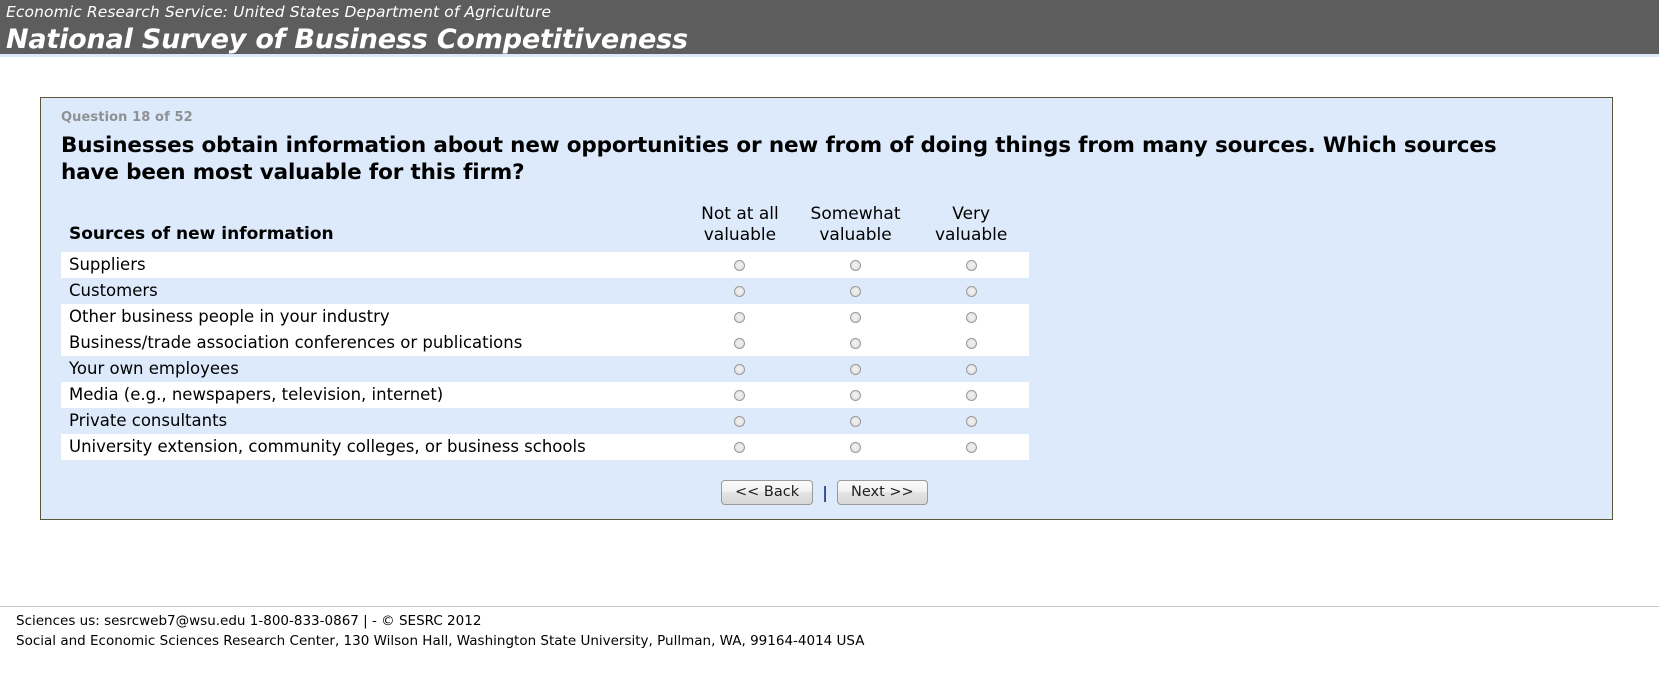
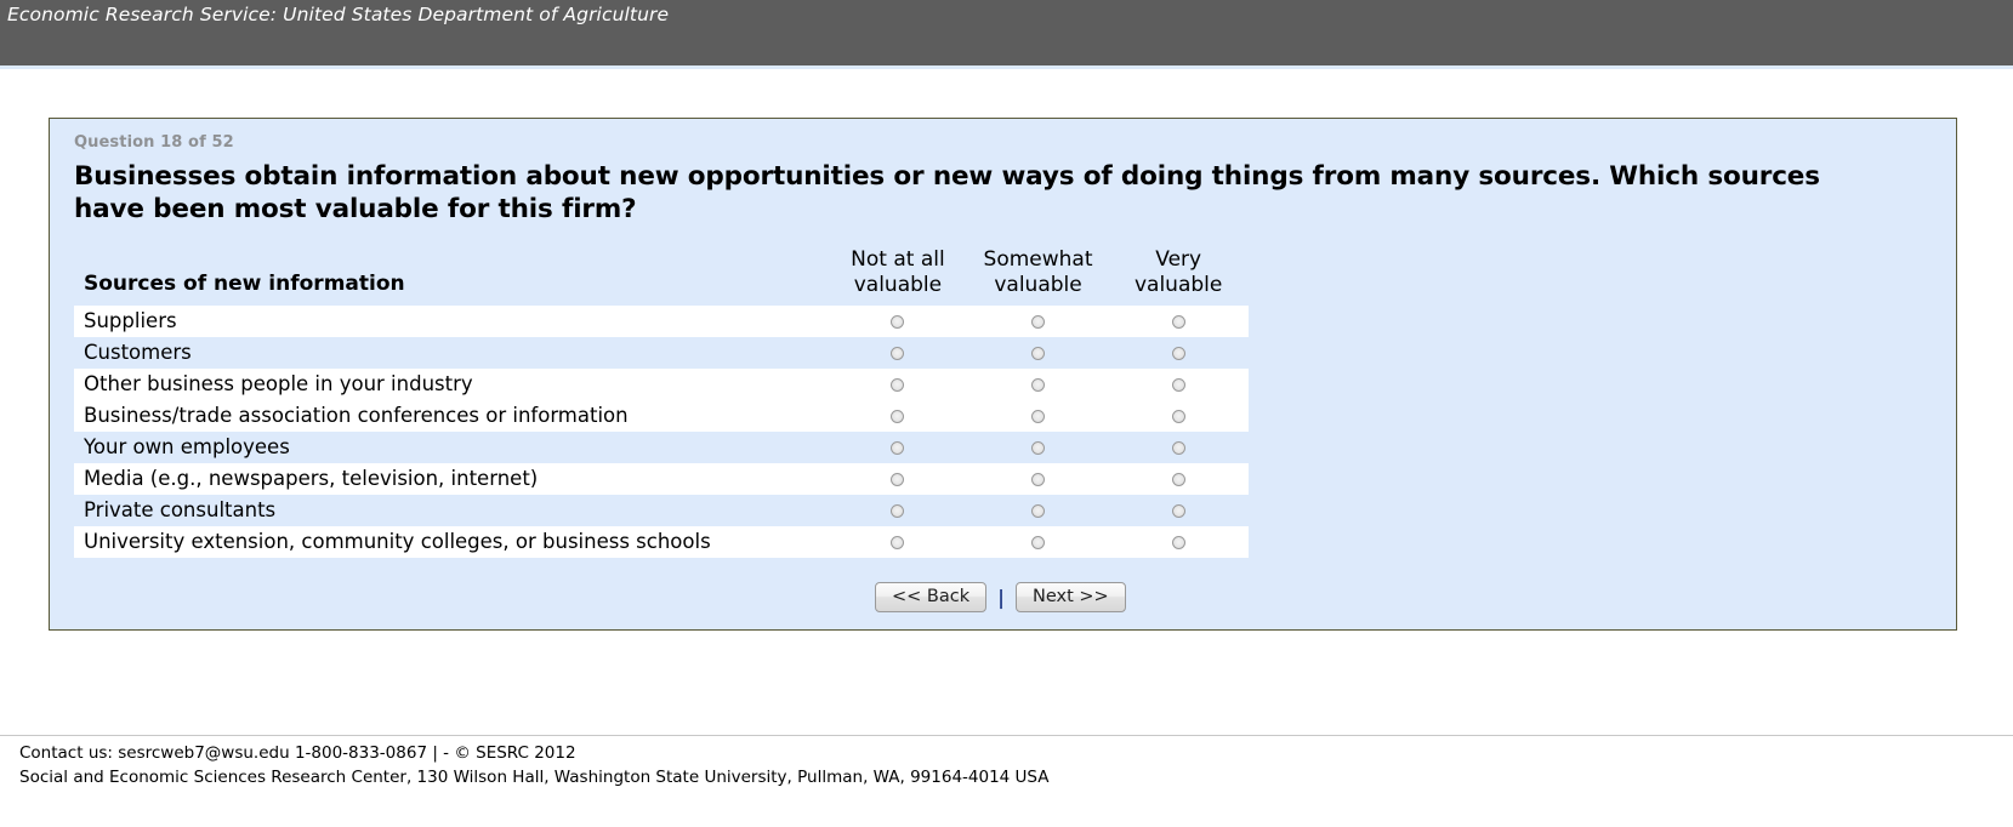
  Economic Research Service: United States Department of Agriculture
- National Survey of Business Competitiveness
  Question 18 of 52
- Businesses obtain information about new opportunities or new from of doing things from many sources. Which sources have been most valuable for this firm?
+ Businesses obtain information about new opportunities or new ways of doing things from many sources. Which sources have been most valuable for this firm?
  Sources of new information	Not at all valuable	Somewhat valuable	Very valuable
  Suppliers
  Customers
  Other business people in your industry
- Business/trade association conferences or publications
+ Business/trade association conferences or information
  Your own employees
  Media (e.g., newspapers, television, internet)
  Private consultants
  University extension, community colleges, or business schools
  << Back
  |
  Next >>
- Sciences us: sesrcweb7@wsu.edu 1-800-833-0867 | - © SESRC 2012
+ Contact us: sesrcweb7@wsu.edu 1-800-833-0867 | - © SESRC 2012
  Social and Economic Sciences Research Center, 130 Wilson Hall, Washington State University, Pullman, WA, 99164-4014 USA
